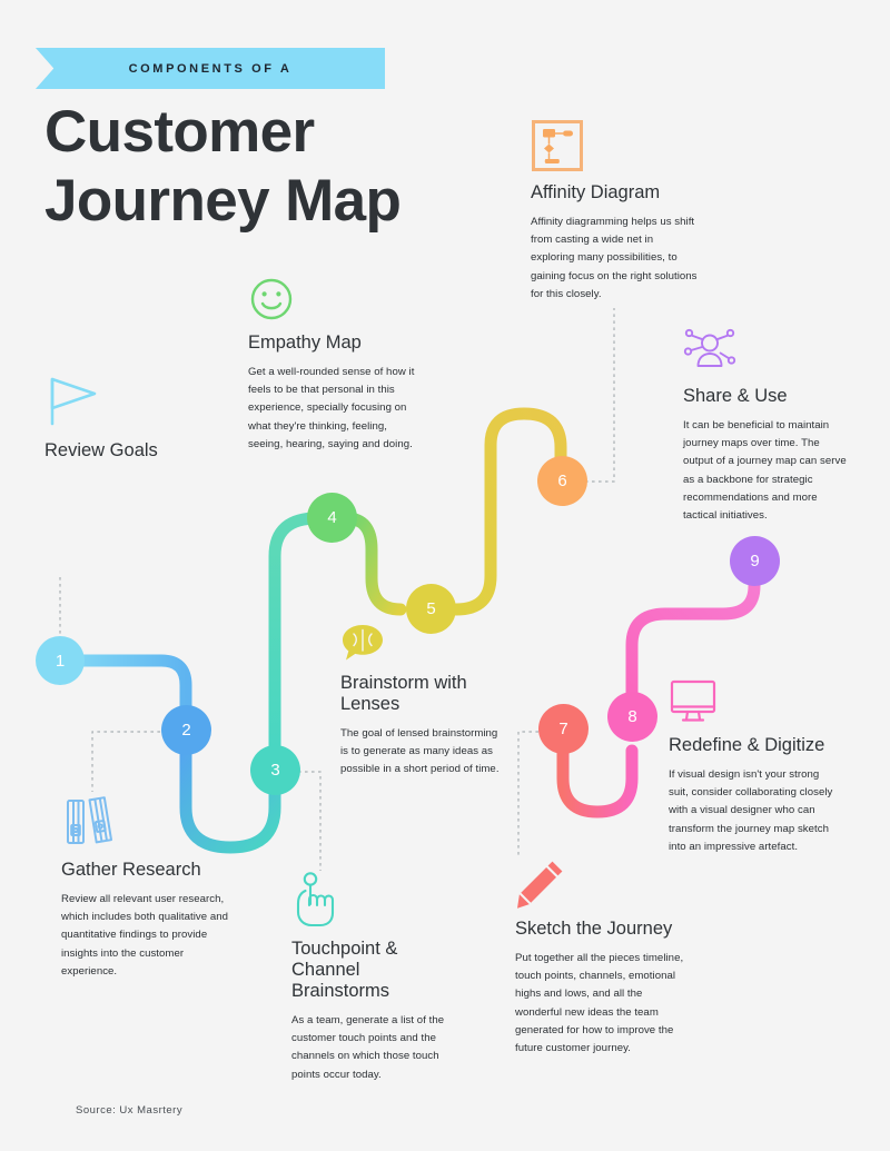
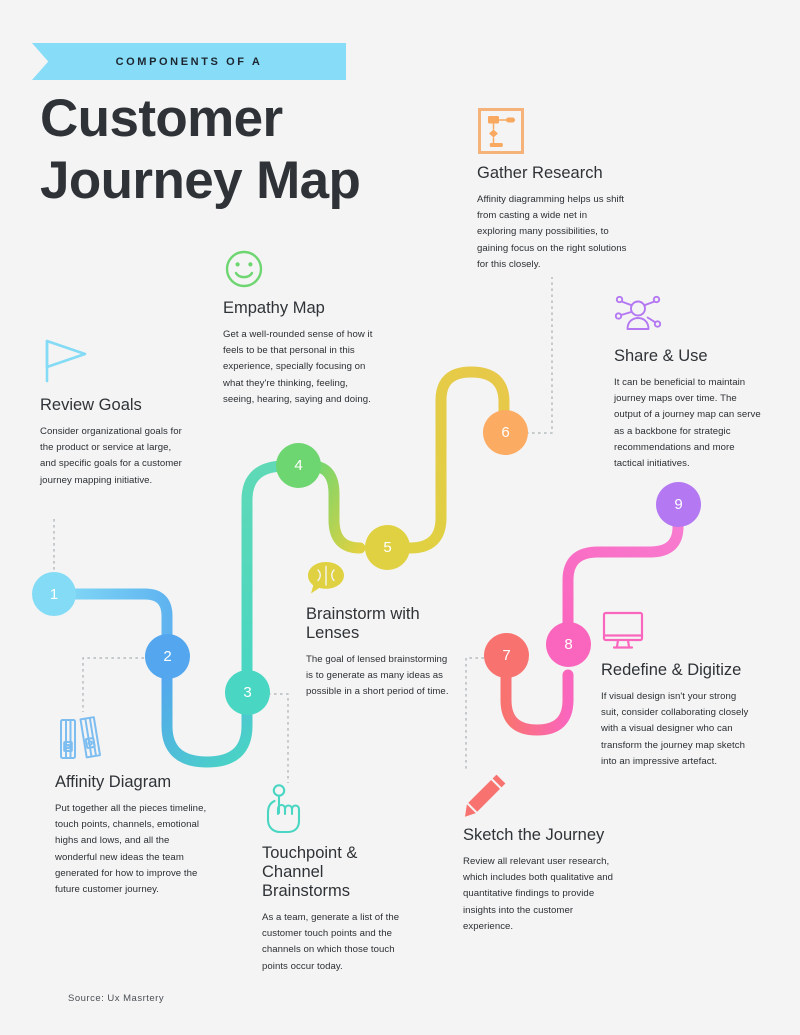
  COMPONENTS OF A
  Customer
  Journey Map
  Review Goals
+ Consider organizational goals for the product or service at large, and specific goals for a customer journey mapping initiative.
- Gather Research
+ Affinity Diagram
- Review all relevant user research, which includes both qualitative and quantitative findings to provide insights into the customer experience.
+ Put together all the pieces timeline, touch points, channels, emotional highs and lows, and all the wonderful new ideas the team generated for how to improve the future customer journey.
  Touchpoint & Channel Brainstorms
  As a team, generate a list of the customer touch points and the channels on which those touch points occur today.
  Empathy Map
  Get a well-rounded sense of how it feels to be that personal in this experience, specially focusing on what they're thinking, feeling, seeing, hearing, saying and doing.
  Brainstorm with Lenses
  The goal of lensed brainstorming is to generate as many ideas as possible in a short period of time.
- Affinity Diagram
+ Gather Research
  Affinity diagramming helps us shift from casting a wide net in exploring many possibilities, to gaining focus on the right solutions for this closely.
  Sketch the Journey
- Put together all the pieces timeline, touch points, channels, emotional highs and lows, and all the wonderful new ideas the team generated for how to improve the future customer journey.
+ Review all relevant user research, which includes both qualitative and quantitative findings to provide insights into the customer experience.
  Redefine & Digitize
  If visual design isn't your strong suit, consider collaborating closely with a visual designer who can transform the journey map sketch into an impressive artefact.
  Share & Use
  It can be beneficial to maintain journey maps over time. The output of a journey map can serve as a backbone for strategic recommendations and more tactical initiatives.
  1
  2
  3
  4
  5
  6
  7
  8
  9
  Source: Ux Masrtery
